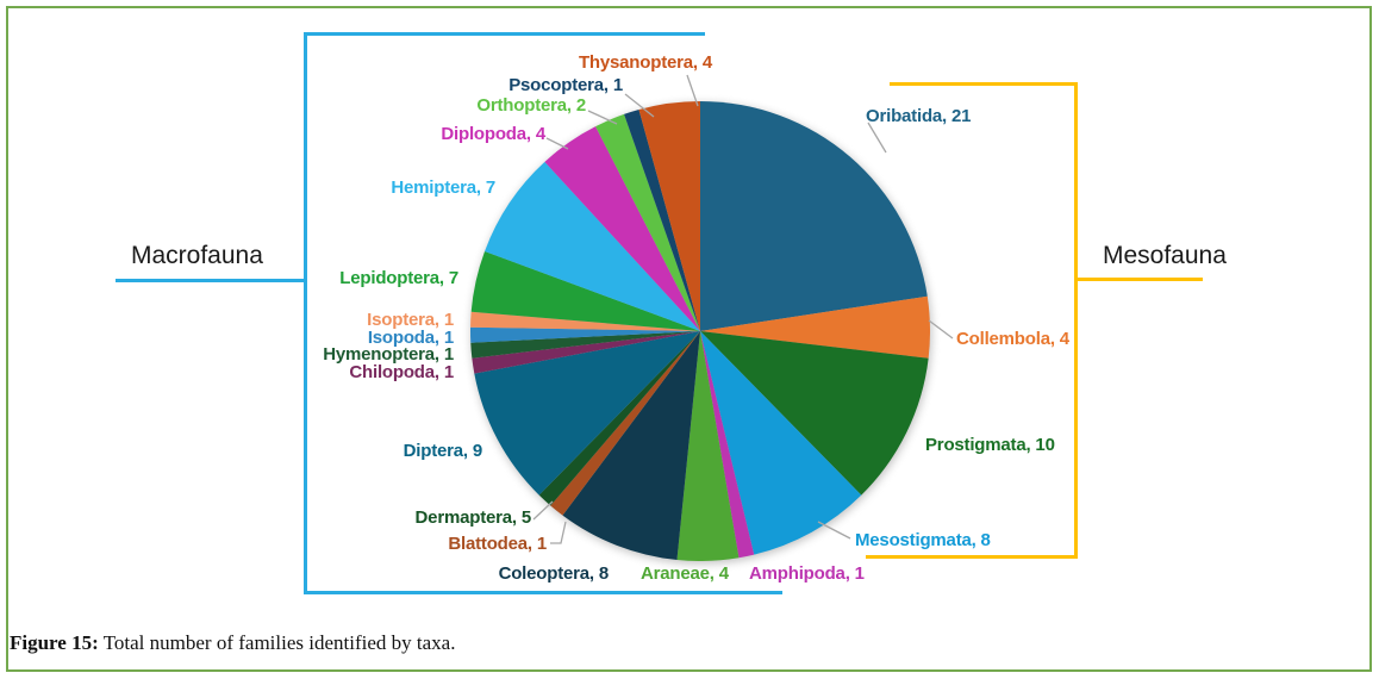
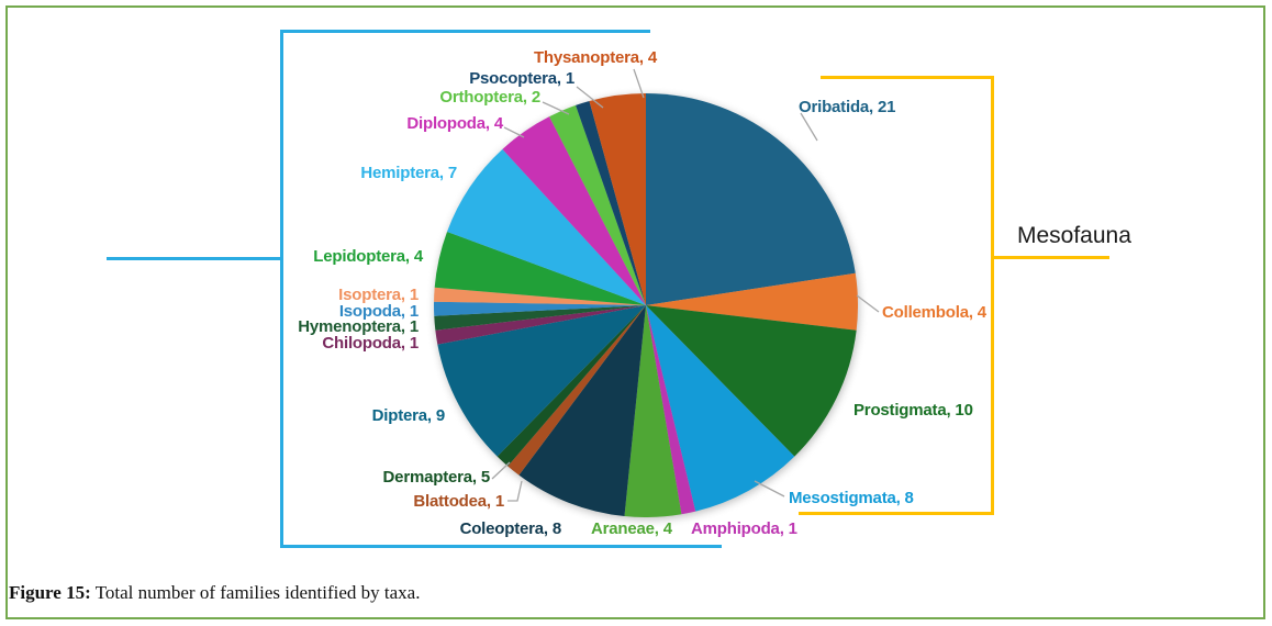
- Macrofauna
  Mesofauna
  Oribatida, 21
  Collembola, 4
  Prostigmata, 10
  Mesostigmata, 8
  Amphipoda, 1
  Araneae, 4
  Coleoptera, 8
  Blattodea, 1
  Dermaptera, 5
  Diptera, 9
  Chilopoda, 1
  Hymenoptera, 1
  Isopoda, 1
  Isoptera, 1
- Lepidoptera, 7
+ Lepidoptera, 4
  Hemiptera, 7
  Diplopoda, 4
  Orthoptera, 2
  Psocoptera, 1
  Thysanoptera, 4
  Figure 15: Total number of families identified by taxa.
